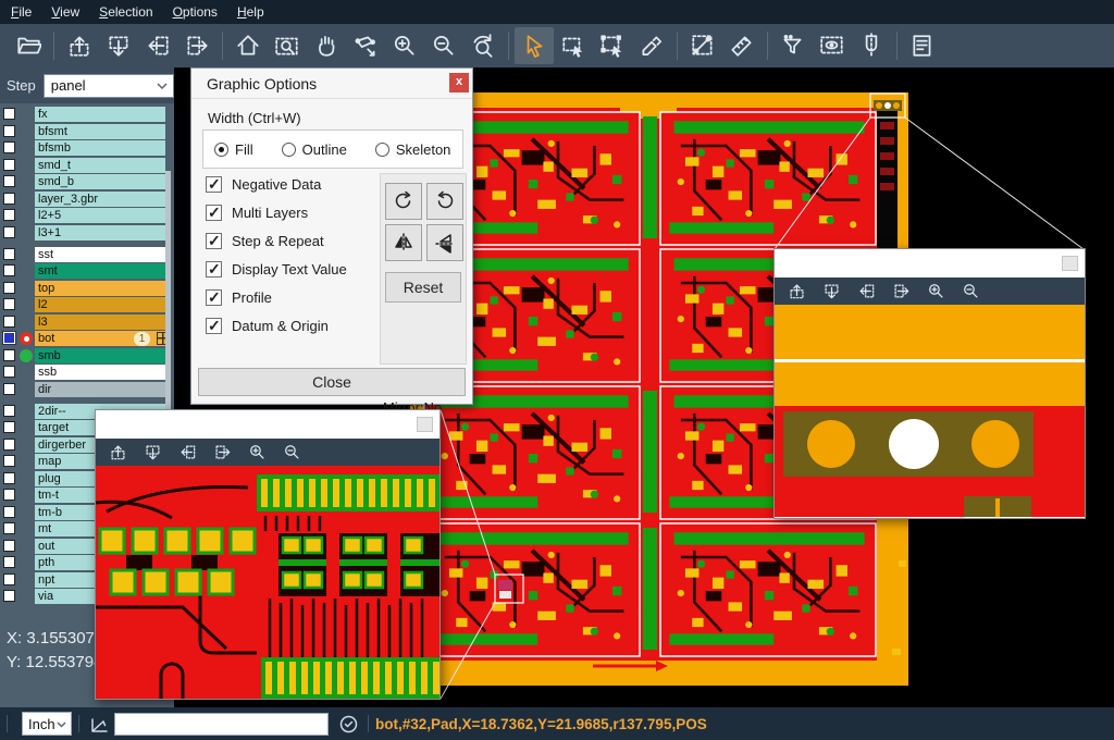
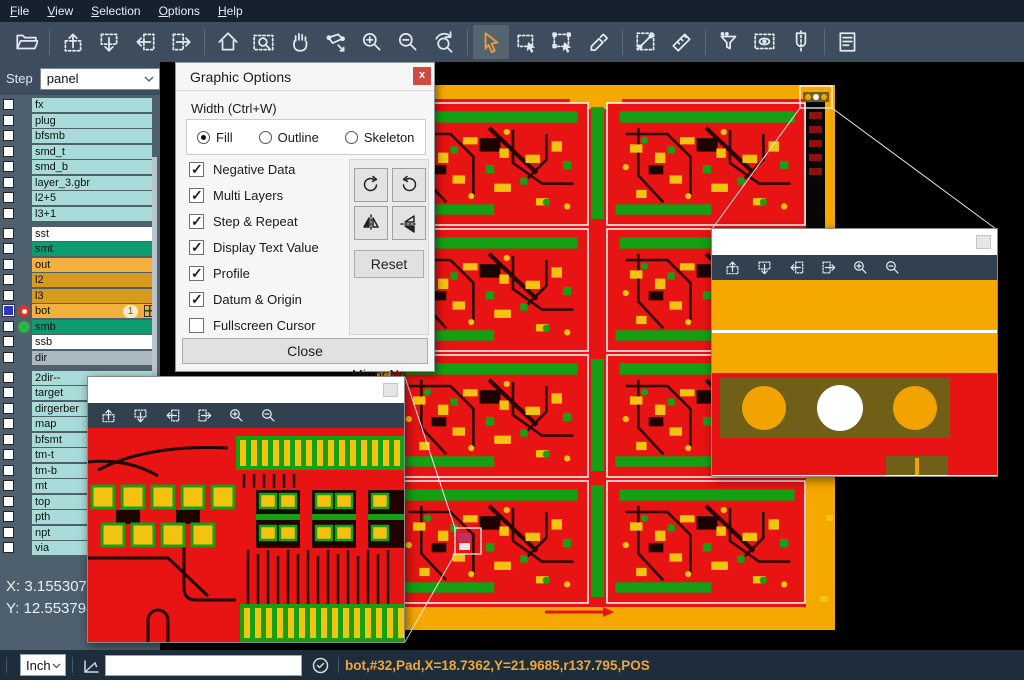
  File
  View
  Selection
  Options
  Help
  Step
  panel
  fx
- bfsmt
+ plug
  bfsmb
  smd_t
  smd_b
  layer_3.gbr
  l2+5
  l3+1
  sst
  smt
- top
+ out
  l2
  l3
  bot
  1
  smb
  ssb
  dir
  2dir--
  target
  dirgerber
  map
- plug
+ bfsmt
  tm-t
  tm-b
  mt
- out
+ top
  pth
  npt
  via
  X: 3.155307
  Y: 12.55379
  Graphic Options
  x
  Width (Ctrl+W)
  Fill
  Outline
  Skeleton
  Negative Data
  Multi Layers
  Step & Repeat
  Display Text Value
  Profile
  Datum & Origin
+ Fullscreen Cursor
  Reset
  Mirror:No
  Close
  Inch
  bot,#32,Pad,X=18.7362,Y=21.9685,r137.795,POS
